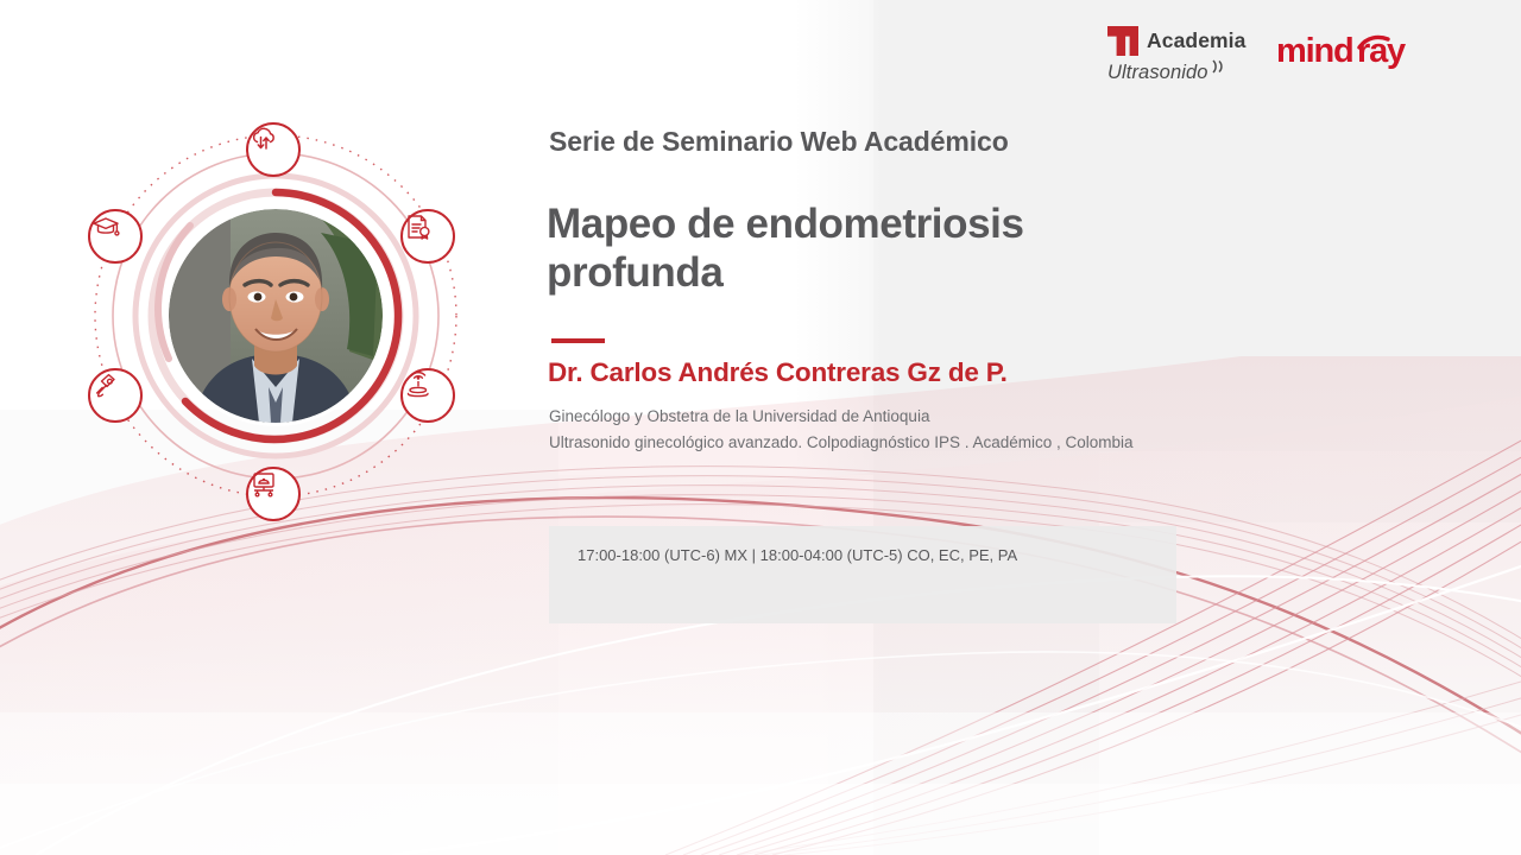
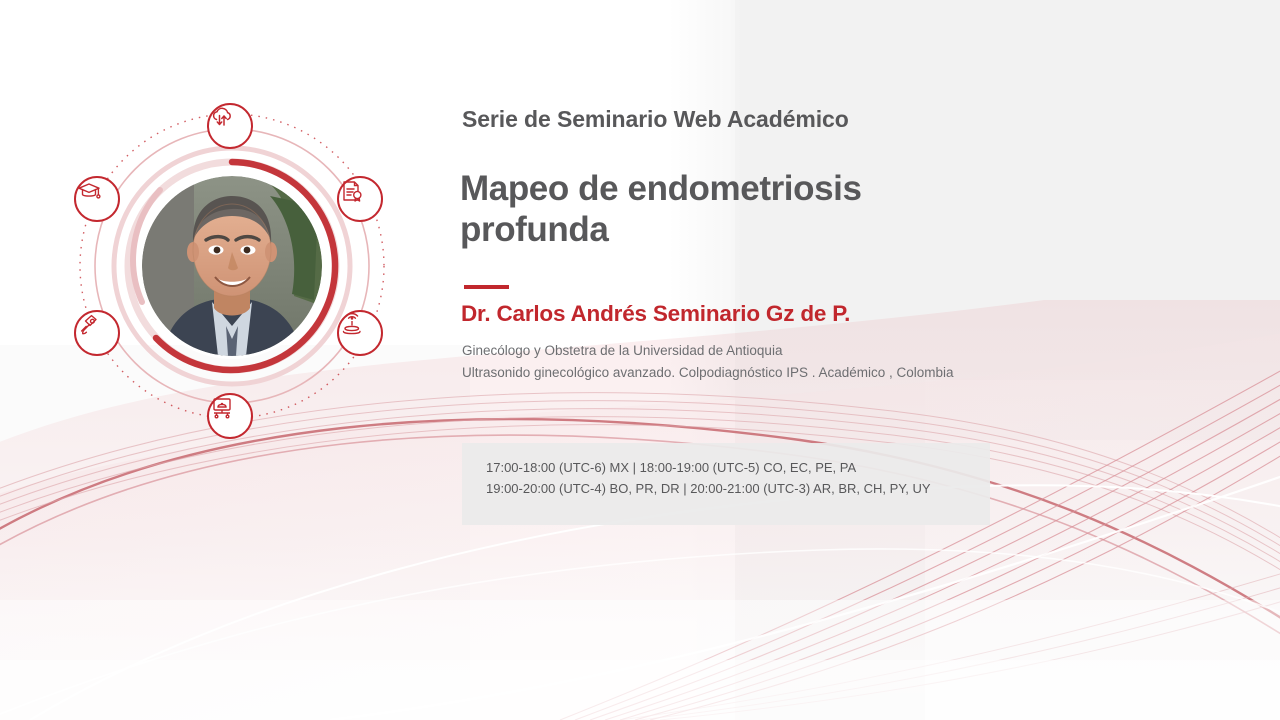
- Academia
- Ultrasonido
- mind
- ray
  Serie de Seminario Web Académico
  Mapeo de endometriosis profunda
- Dr. Carlos Andrés Contreras Gz de P.
+ Dr. Carlos Andrés Seminario Gz de P.
  Ginecólogo y Obstetra de la Universidad de Antioquia
  Ultrasonido ginecológico avanzado. Colpodiagnóstico IPS . Académico , Colombia
- 17:00-18:00 (UTC-6) MX | 18:00-04:00 (UTC-5) CO, EC, PE, PA
+ 17:00-18:00 (UTC-6) MX | 18:00-19:00 (UTC-5) CO, EC, PE, PA
+ 19:00-20:00 (UTC-4) BO, PR, DR | 20:00-21:00 (UTC-3) AR, BR, CH, PY, UY
